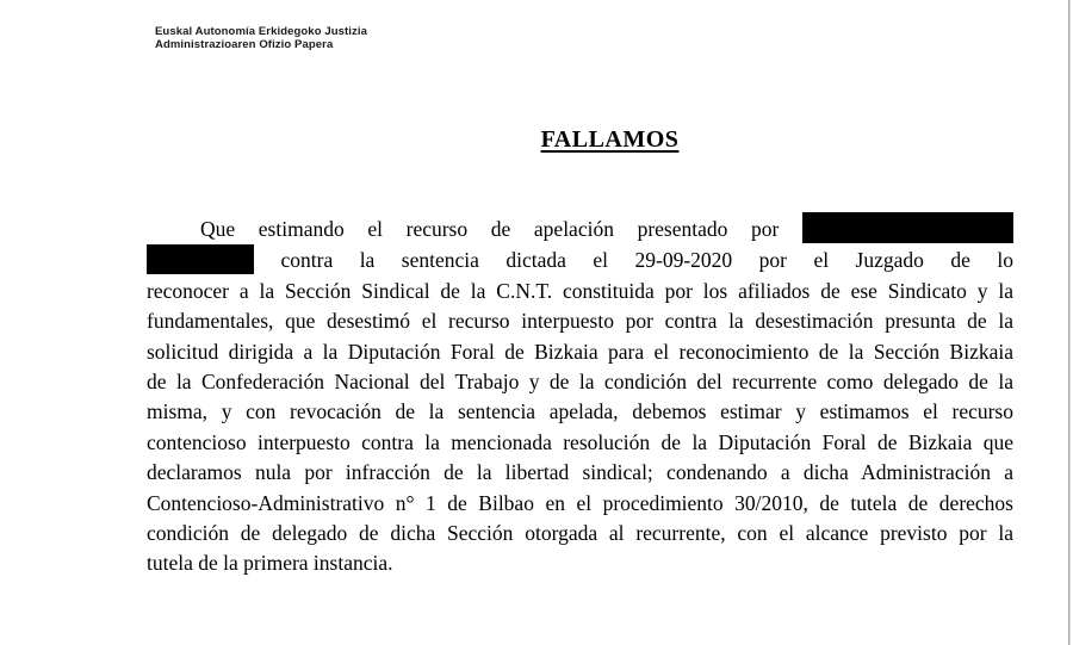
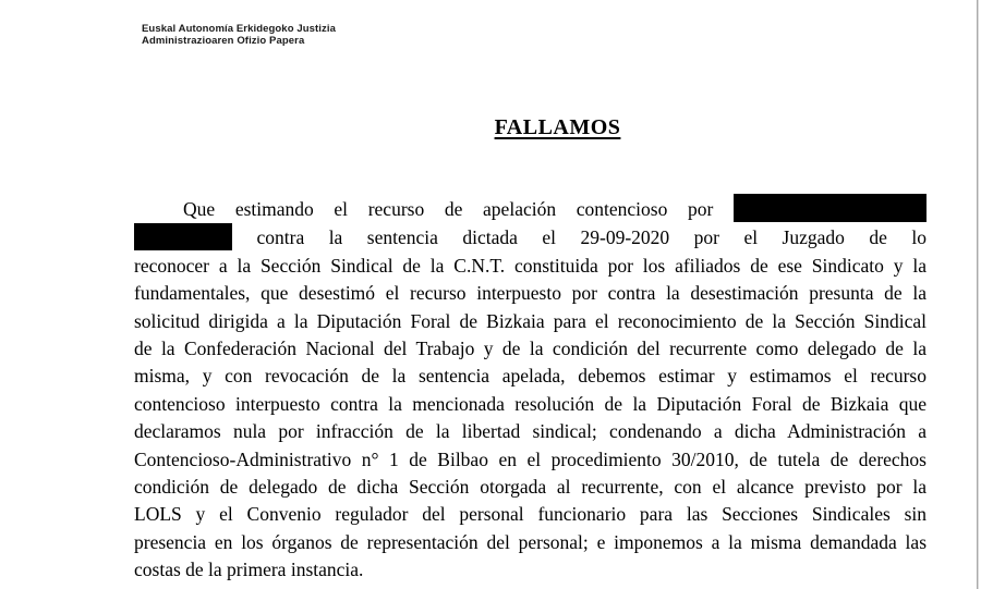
  Euskal Autonomía Erkidegoko Justizia
  Administrazioaren Ofizio Papera
  FALLAMOS
- Que estimando el recurso de apelación presentado por
+ Que estimando el recurso de apelación contencioso por
  contra la sentencia dictada el 29-09-2020 por el Juzgado de lo
  reconocer a la Sección Sindical de la C.N.T. constituida por los afiliados de ese Sindicato y la
  fundamentales, que desestimó el recurso interpuesto por contra la desestimación presunta de la
- solicitud dirigida a la Diputación Foral de Bizkaia para el reconocimiento de la Sección Bizkaia
+ solicitud dirigida a la Diputación Foral de Bizkaia para el reconocimiento de la Sección Sindical
  de la Confederación Nacional del Trabajo y de la condición del recurrente como delegado de la
  misma, y con revocación de la sentencia apelada, debemos estimar y estimamos el recurso
  contencioso interpuesto contra la mencionada resolución de la Diputación Foral de Bizkaia que
  declaramos nula por infracción de la libertad sindical; condenando a dicha Administración a
  Contencioso-Administrativo n° 1 de Bilbao en el procedimiento 30/2010, de tutela de derechos
  condición de delegado de dicha Sección otorgada al recurrente, con el alcance previsto por la
+ LOLS y el Convenio regulador del personal funcionario para las Secciones Sindicales sin
+ presencia en los órganos de representación del personal; e imponemos a la misma demandada las
- tutela de la primera instancia.
+ costas de la primera instancia.
